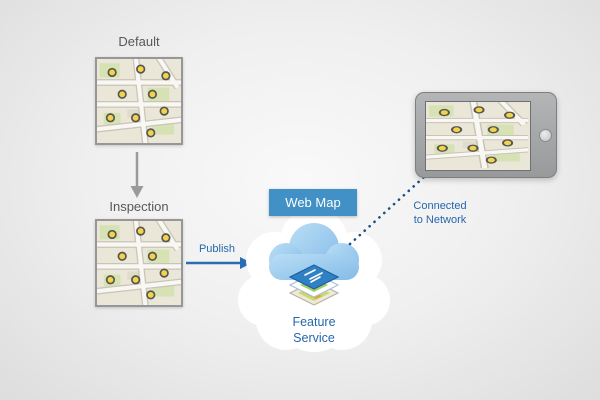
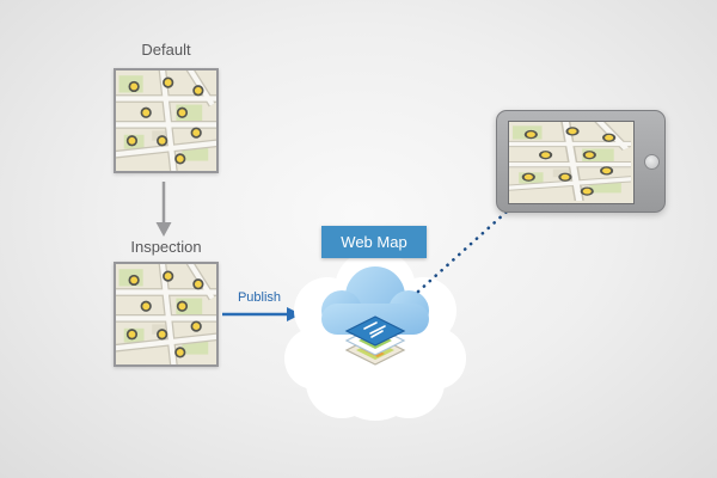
  Default
  Inspection
  Publish
  Web Map
- Feature
- Service
- Connected
- to Network
